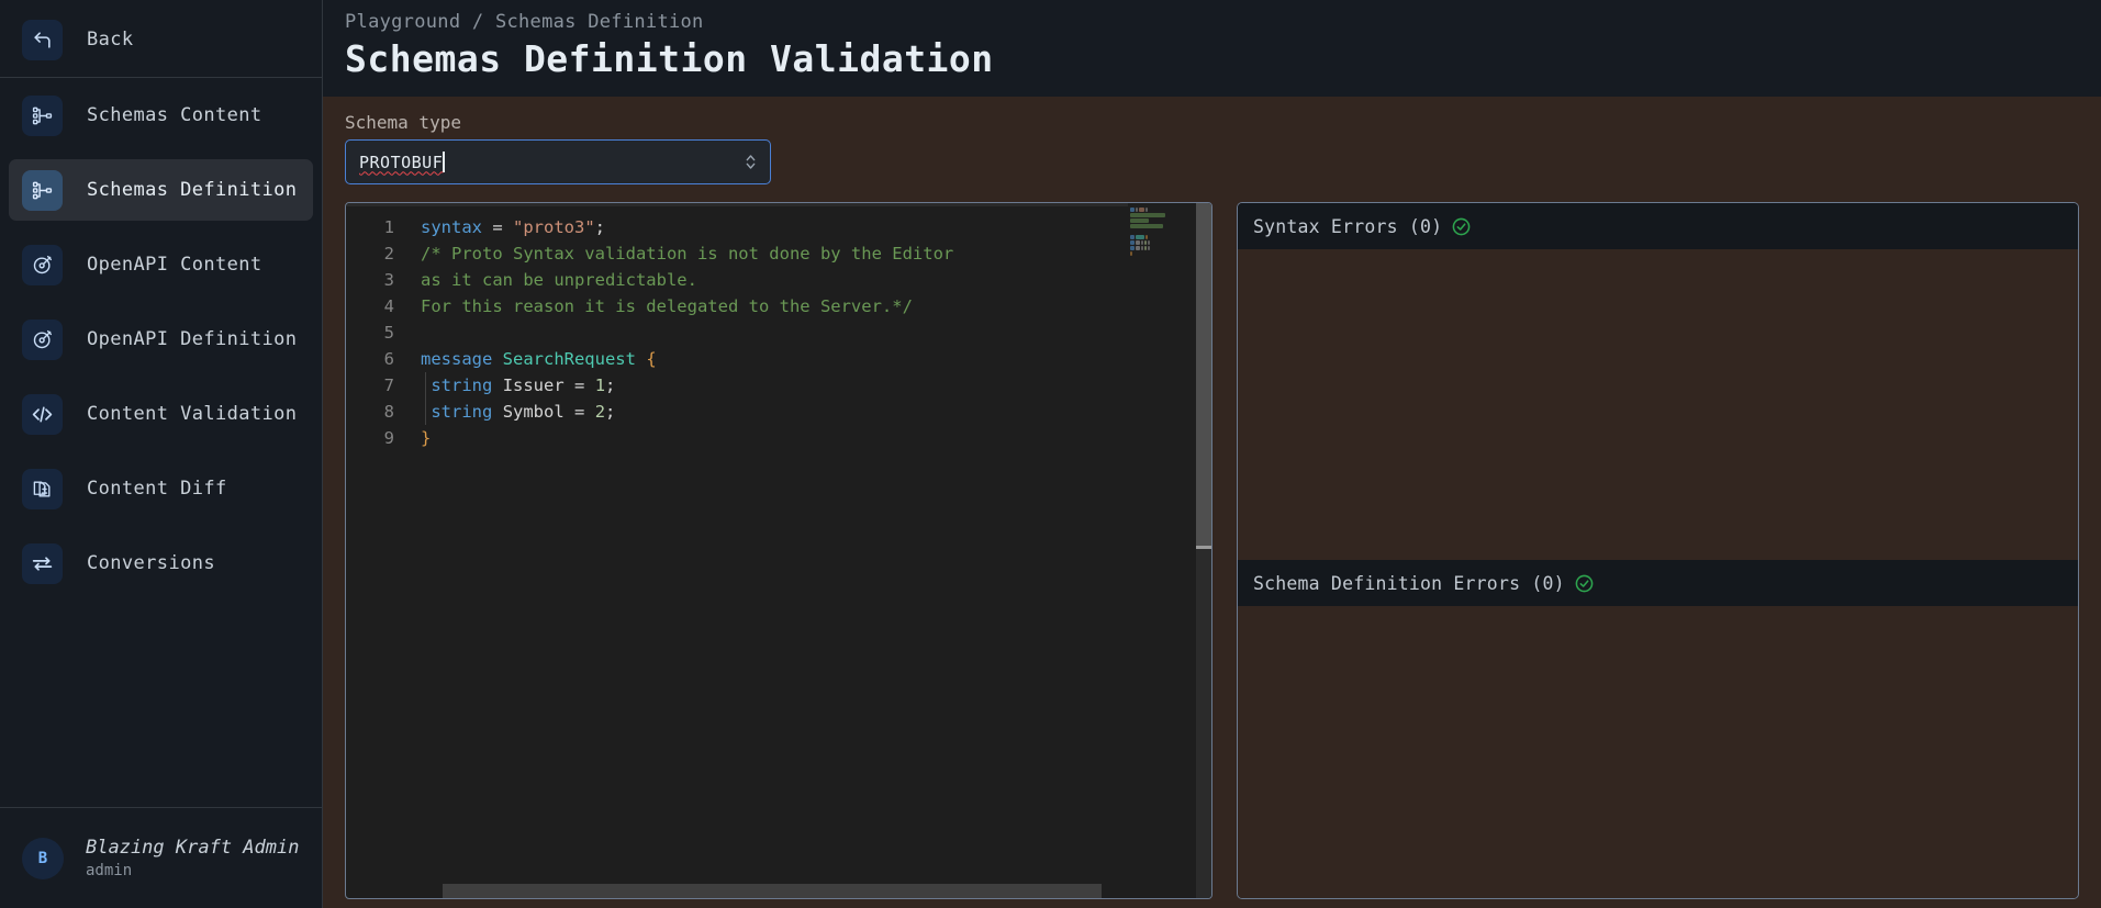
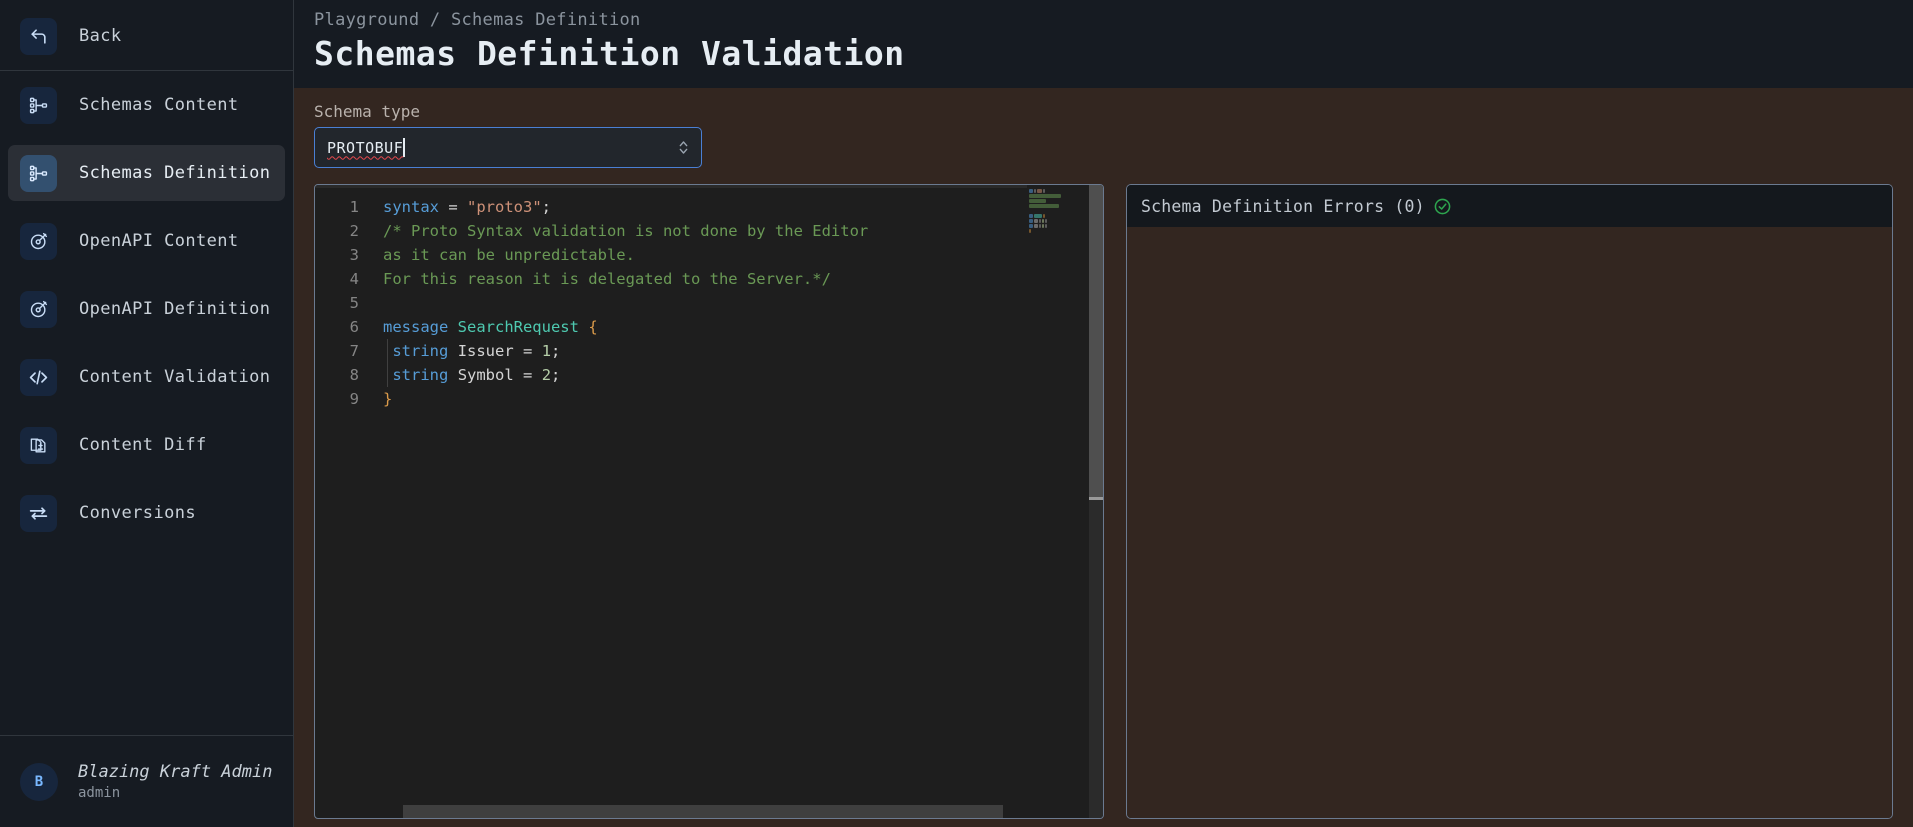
  Back
  Schemas Content
  Schemas Definition
  OpenAPI Content
  OpenAPI Definition
  Content Validation
  Content Diff
  Conversions
  B
  Blazing Kraft Admin
  admin
  Playground / Schemas Definition
  Schemas Definition Validation
  Schema type
  PROTOBUF
  1
  2
  3
  4
  5
  6
  7
  8
  9
  syntax = "proto3";
  /* Proto Syntax validation is not done by the Editor
  as it can be unpredictable.
  For this reason it is delegated to the Server.*/
  message SearchRequest {
  string Issuer = 1;
  string Symbol = 2;
  }
- Syntax Errors (0)
  Schema Definition Errors (0)
